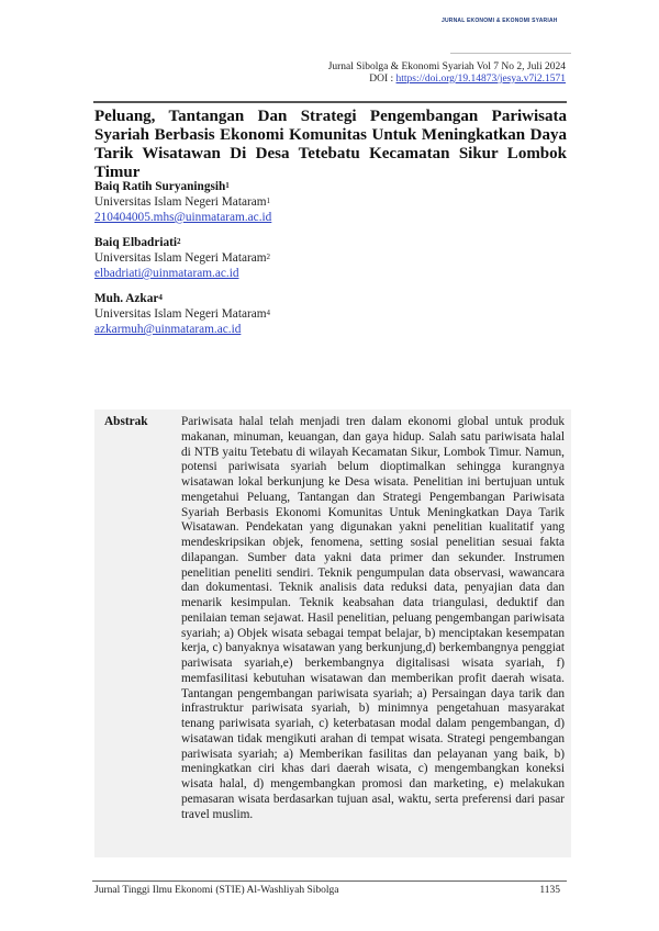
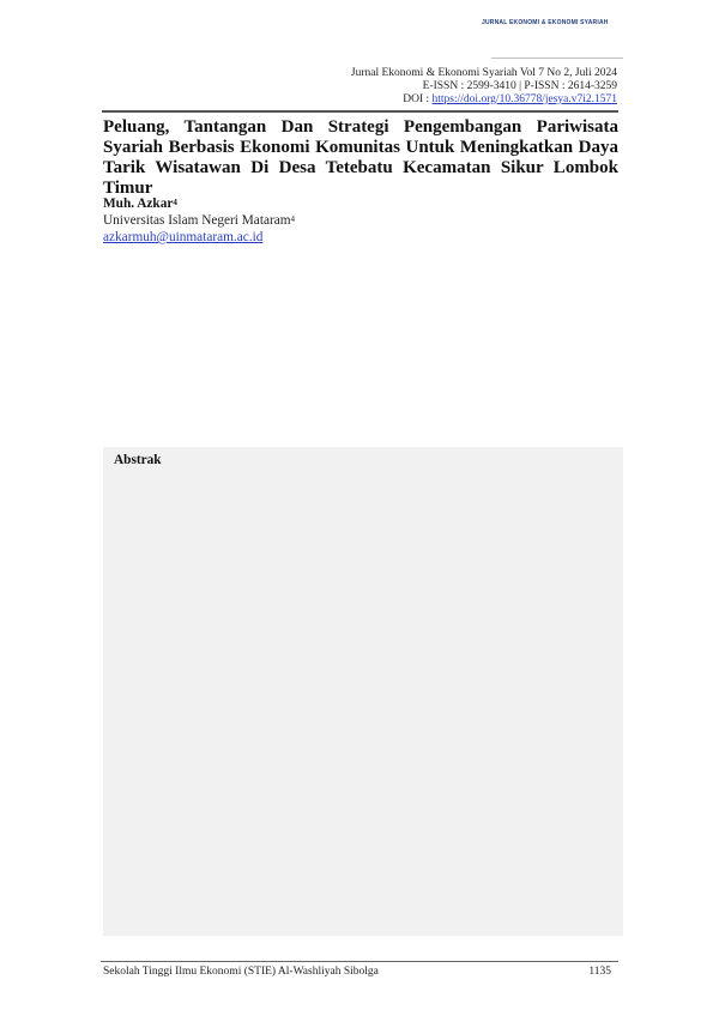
- Jurnal Sibolga & Ekonomi Syariah Vol 7 No 2, Juli 2024
+ Jurnal Ekonomi & Ekonomi Syariah Vol 7 No 2, Juli 2024
+ E-ISSN : 2599-3410 | P-ISSN : 2614-3259
- DOI : https://doi.org/19.14873/jesya.v7i2.1571
+ DOI : https://doi.org/10.36778/jesya.v7i2.1571
  Peluang, Tantangan Dan Strategi Pengembangan Pariwisata Syariah Berbasis Ekonomi Komunitas Untuk Meningkatkan Daya Tarik Wisatawan Di Desa Tetebatu Kecamatan Sikur Lombok Timur
- Baiq Ratih Suryaningsih1
- Universitas Islam Negeri Mataram1
- 210404005.mhs@uinmataram.ac.id
- Baiq Elbadriati2
- Universitas Islam Negeri Mataram2
- elbadriati@uinmataram.ac.id
  Muh. Azkar4
  Universitas Islam Negeri Mataram4
  azkarmuh@uinmataram.ac.id
  Abstrak
- Pariwisata halal telah menjadi tren dalam ekonomi global untuk produk makanan, minuman, keuangan, dan gaya hidup. Salah satu pariwisata halal di NTB yaitu Tetebatu di wilayah Kecamatan Sikur, Lombok Timur. Namun, potensi pariwisata syariah belum dioptimalkan sehingga kurangnya wisatawan lokal berkunjung ke Desa wisata. Penelitian ini bertujuan untuk mengetahui Peluang, Tantangan dan Strategi Pengembangan Pariwisata Syariah Berbasis Ekonomi Komunitas Untuk Meningkatkan Daya Tarik Wisatawan. Pendekatan yang digunakan yakni penelitian kualitatif yang mendeskripsikan objek, fenomena, setting sosial penelitian sesuai fakta dilapangan. Sumber data yakni data primer dan sekunder. Instrumen penelitian peneliti sendiri. Teknik pengumpulan data observasi, wawancara dan dokumentasi. Teknik analisis data reduksi data, penyajian data dan menarik kesimpulan. Teknik keabsahan data triangulasi, deduktif dan penilaian teman sejawat. Hasil penelitian, peluang pengembangan pariwisata syariah; a) Objek wisata sebagai tempat belajar, b) menciptakan kesempatan kerja, c) banyaknya wisatawan yang berkunjung,d) berkembangnya penggiat pariwisata syariah,e) berkembangnya digitalisasi wisata syariah, f) memfasilitasi kebutuhan wisatawan dan memberikan profit daerah wisata. Tantangan pengembangan pariwisata syariah; a) Persaingan daya tarik dan infrastruktur pariwisata syariah, b) minimnya pengetahuan masyarakat tenang pariwisata syariah, c) keterbatasan modal dalam pengembangan, d) wisatawan tidak mengikuti arahan di tempat wisata. Strategi pengembangan pariwisata syariah; a) Memberikan fasilitas dan pelayanan yang baik, b) meningkatkan ciri khas dari daerah wisata, c) mengembangkan koneksi wisata halal, d) mengembangkan promosi dan marketing, e) melakukan pemasaran wisata berdasarkan tujuan asal, waktu, serta preferensi dari pasar travel muslim.
- Jurnal Tinggi Ilmu Ekonomi (STIE) Al-Washliyah Sibolga
+ Sekolah Tinggi Ilmu Ekonomi (STIE) Al-Washliyah Sibolga
  1135
